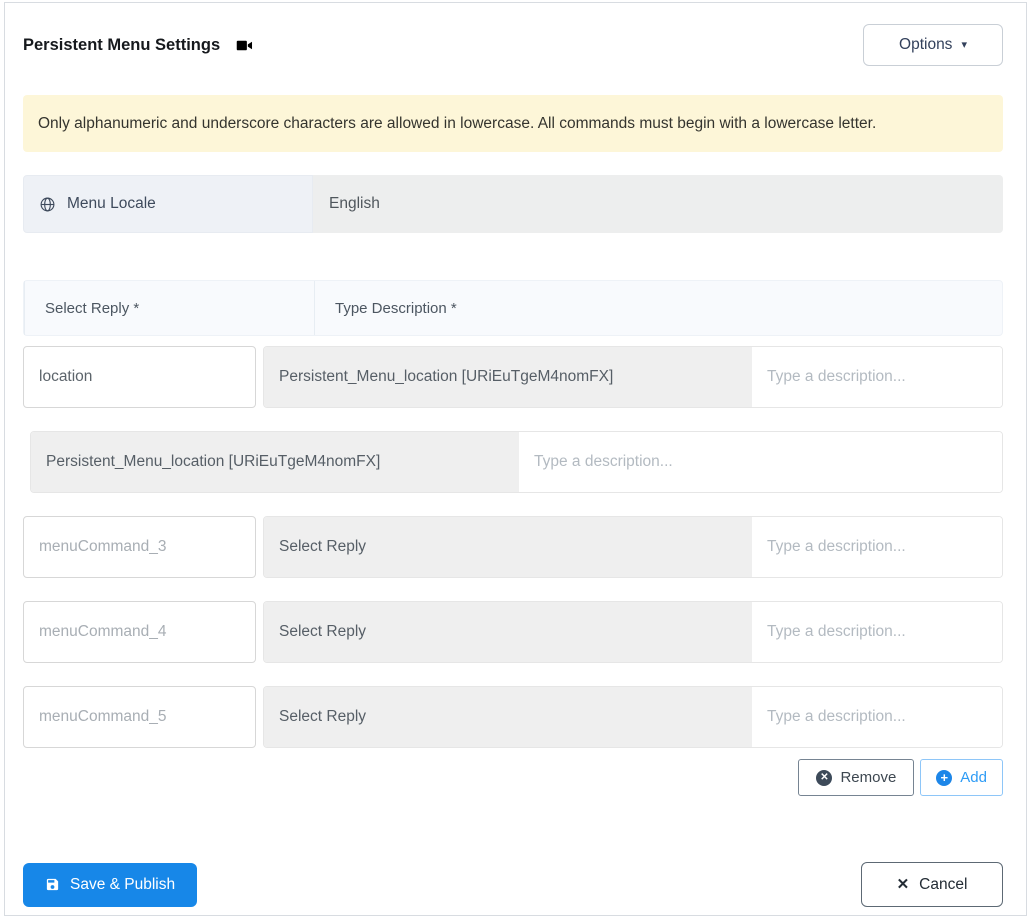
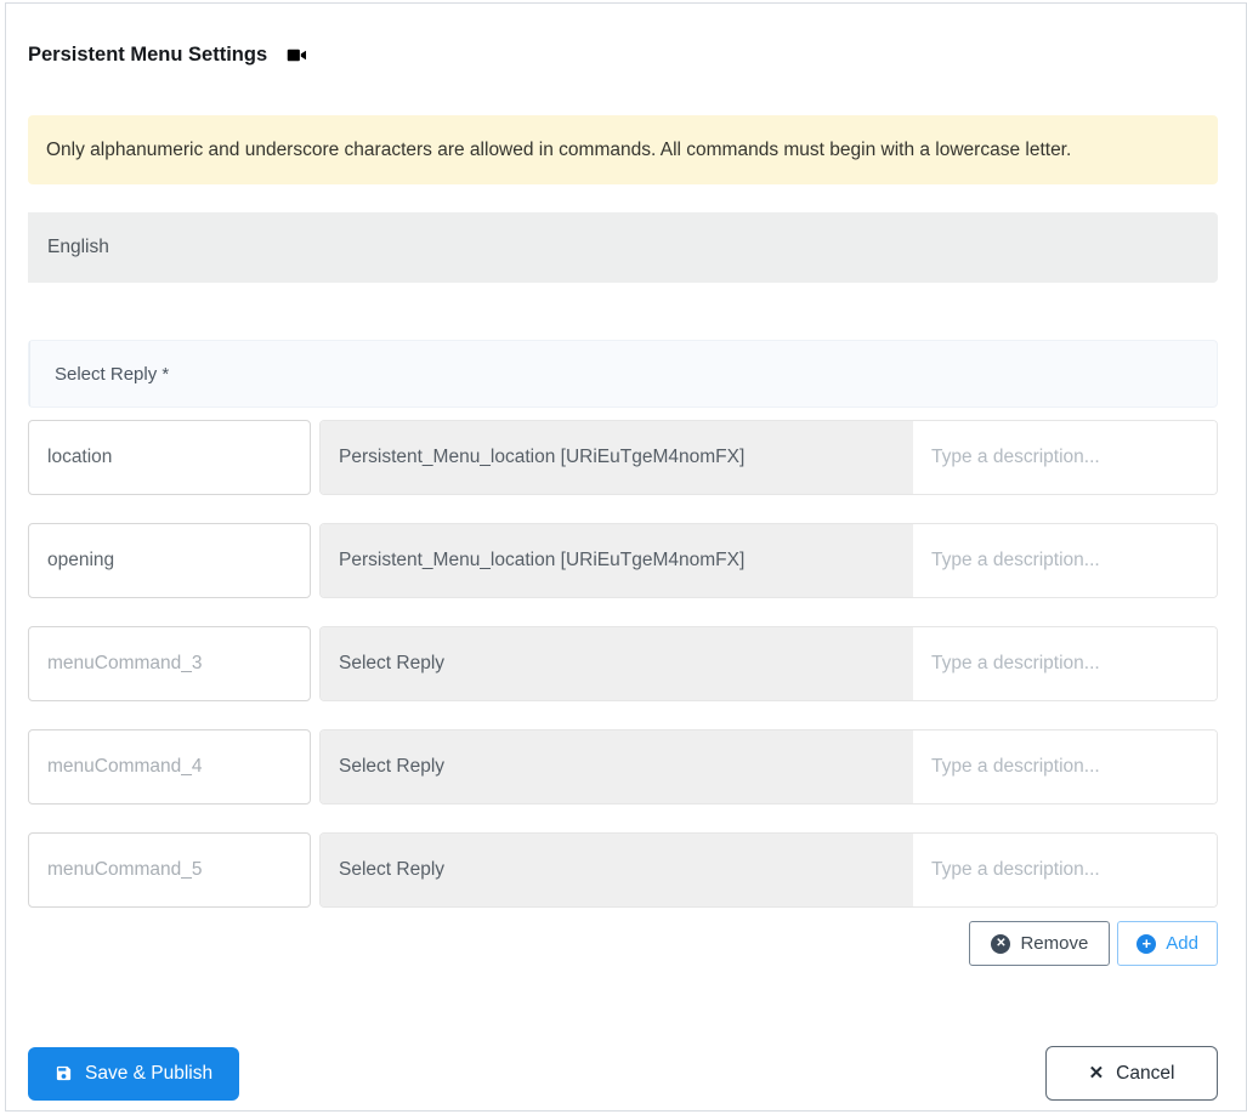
  Persistent Menu Settings
- Options
- ▾
- Only alphanumeric and underscore characters are allowed in lowercase. All commands must begin with a lowercase letter.
+ Only alphanumeric and underscore characters are allowed in commands. All commands must begin with a lowercase letter.
- Menu Locale
  English
  Select Reply *
- Type Description *
  location
  Persistent_Menu_location [URiEuTgeM4nomFX]
  Type a description...
+ opening
  Persistent_Menu_location [URiEuTgeM4nomFX]
  Type a description...
  menuCommand_3
  Select Reply
  Type a description...
  menuCommand_4
  Select Reply
  Type a description...
  menuCommand_5
  Select Reply
  Type a description...
  ✕
  Remove
  +
  Add
  Save & Publish
  ✕
  Cancel
